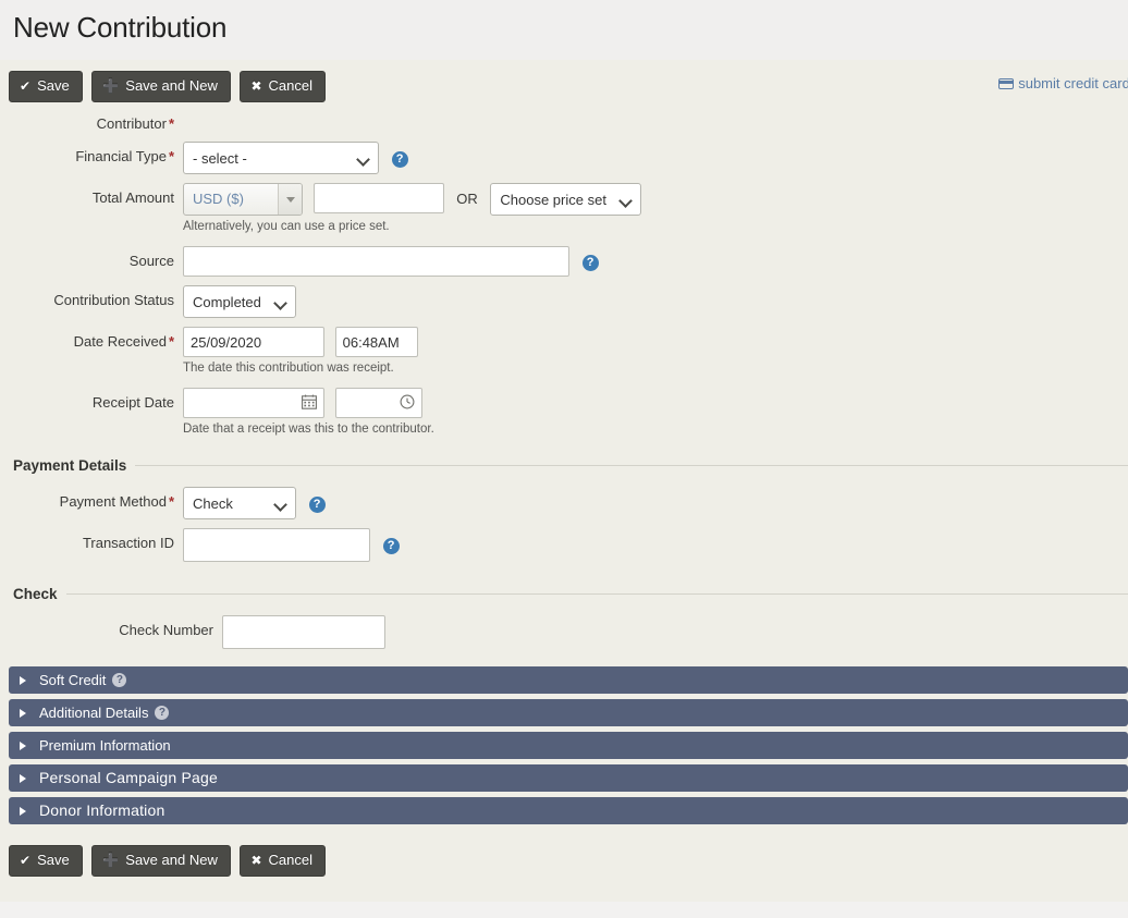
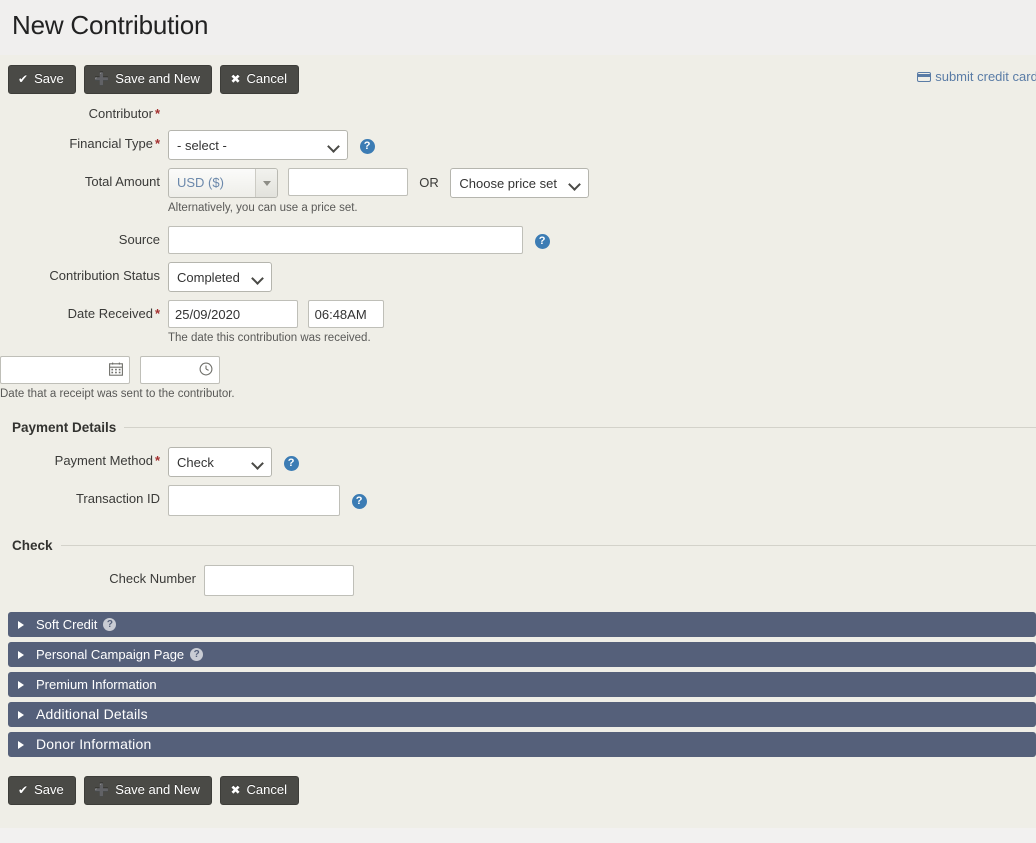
  New Contribution
  ✔ Save ➕ Save and New ✖ Cancel
  submit credit card
  Contributor *
  Financial Type *
  - select - ?
  Total Amount
  USD ($)
  OR Choose price set
  Alternatively, you can use a price set.
  Source
  ?
  Contribution Status
  Completed
  Date Received *
  25/09/2020 06:48AM
- The date this contribution was receipt.
+ The date this contribution was received.
- Receipt Date
- Date that a receipt was this to the contributor.
+ Date that a receipt was sent to the contributor.
  Payment Details
  Payment Method *
  Check ?
  Transaction ID
  ?
  Check
  Check Number
  Soft Credit
  ?
- Additional Details
+ Personal Campaign Page
  ?
  Premium Information
- Personal Campaign Page
+ Additional Details
  Donor Information
  ✔ Save ➕ Save and New ✖ Cancel
